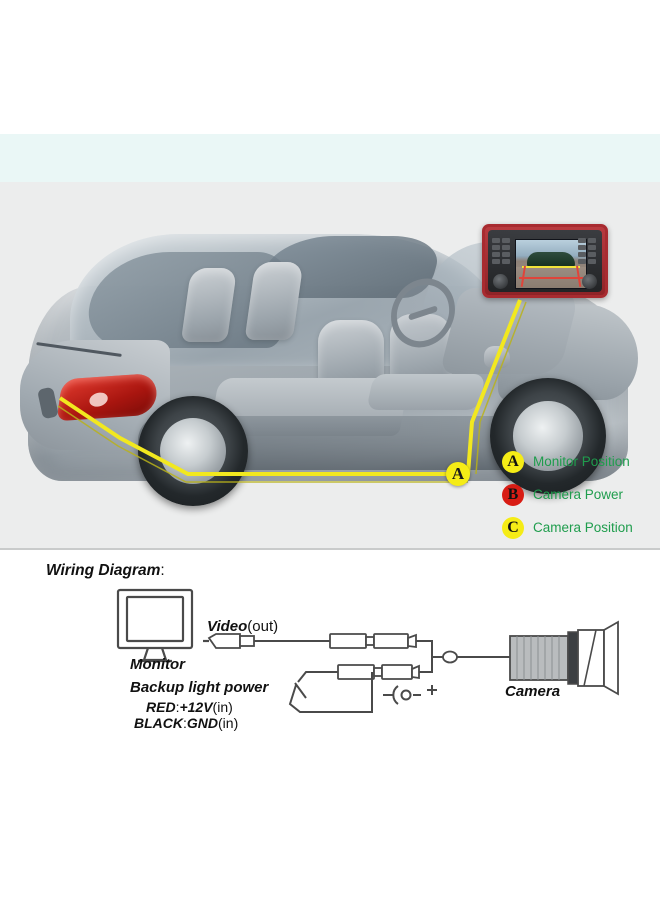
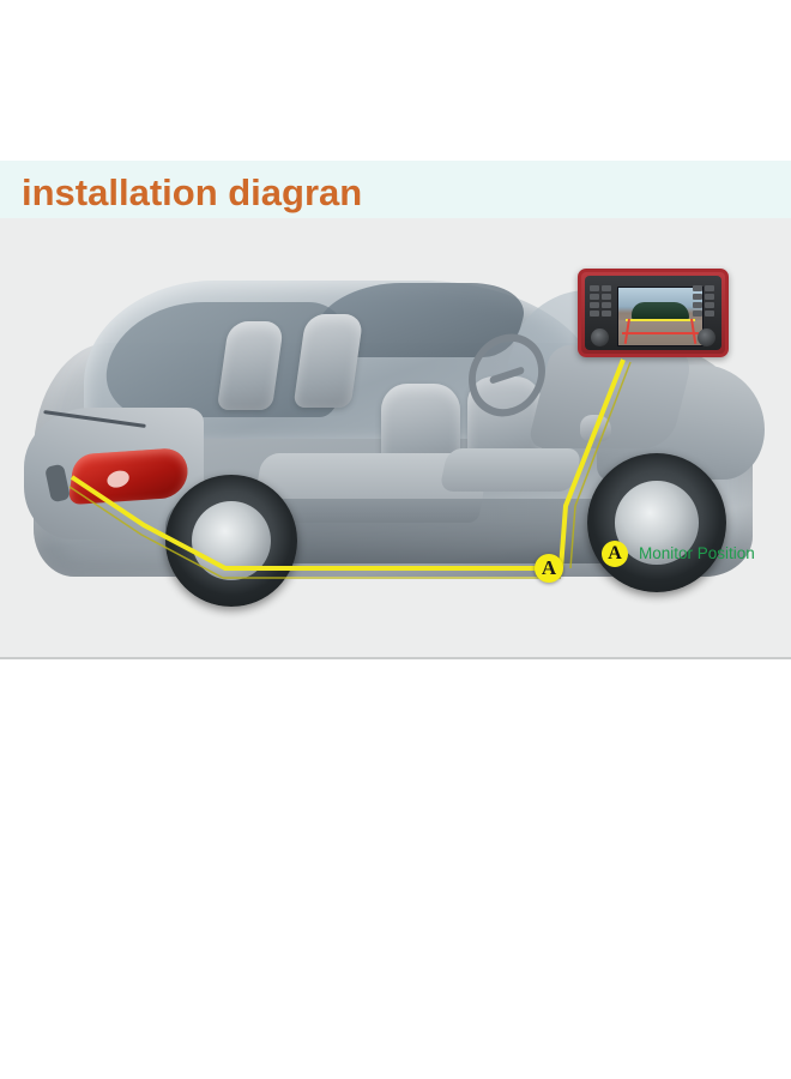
+ installation diagran
  A
  A
  Monitor Position
- B
- Camera Power
- C
- Camera Position
- Wiring Diagram:
- Monitor
- Video(out)
- Backup light power
- RED:+12V(in)
- BLACK:GND(in)
- Camera
